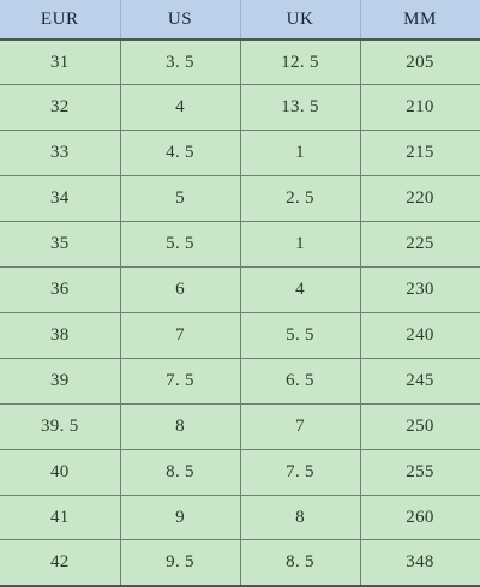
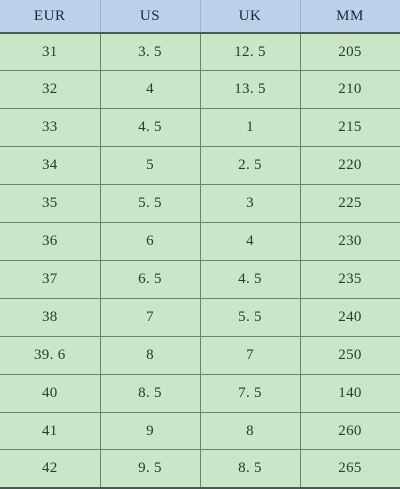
  EUR	US	UK	MM
  31	3. 5	12. 5	205
  32	4	13. 5	210
  33	4. 5	1	215
  34	5	2. 5	220
- 35	5. 5	1	225
+ 35	5. 5	3	225
  36	6	4	230
+ 37	6. 5	4. 5	235
  38	7	5. 5	240
- 39	7. 5	6. 5	245
- 39. 5	8	7	250
+ 39. 6	8	7	250
- 40	8. 5	7. 5	255
+ 40	8. 5	7. 5	140
  41	9	8	260
- 42	9. 5	8. 5	348
+ 42	9. 5	8. 5	265
